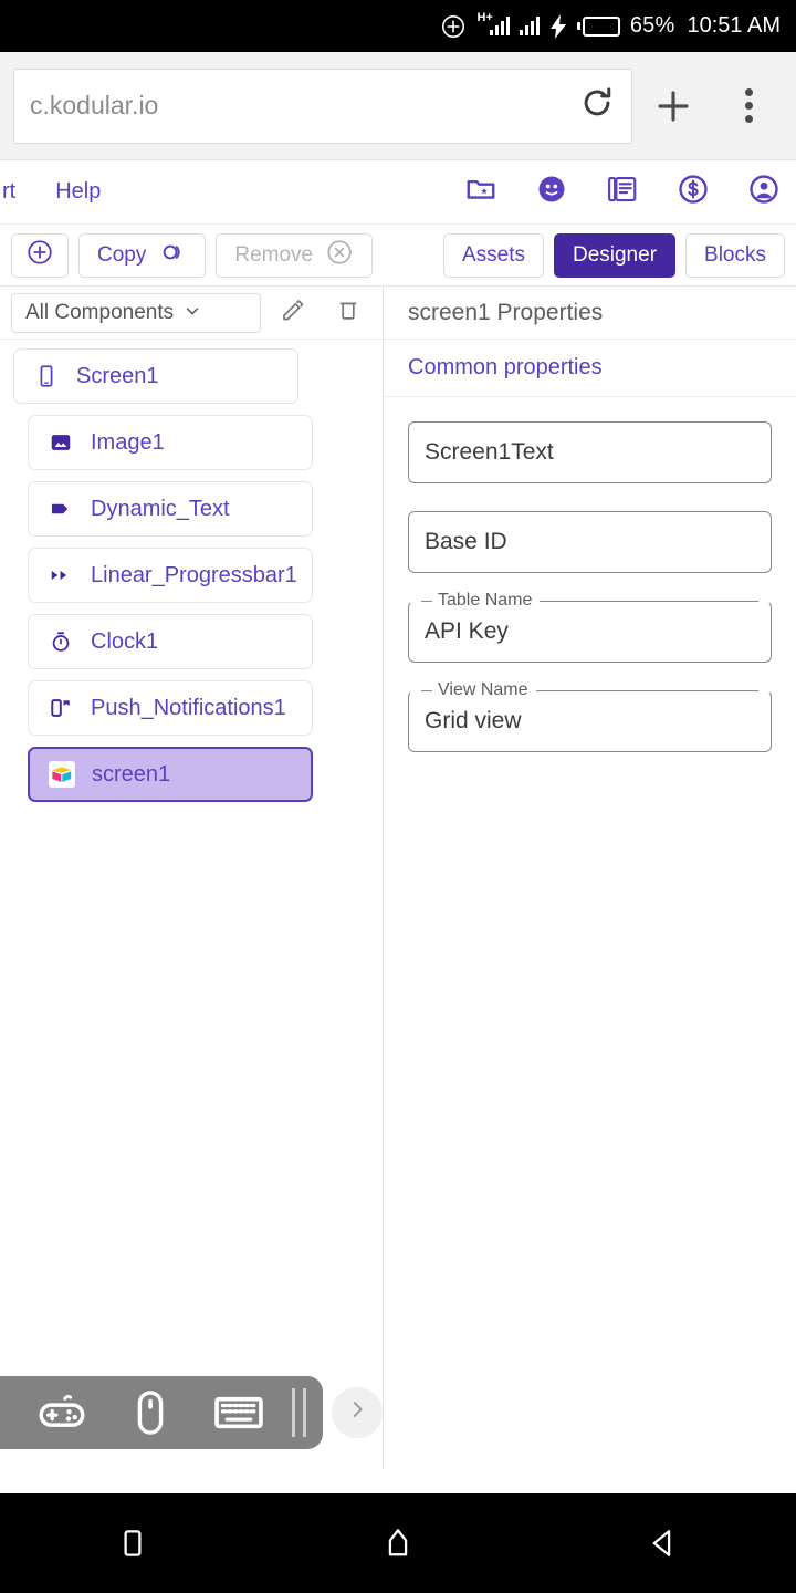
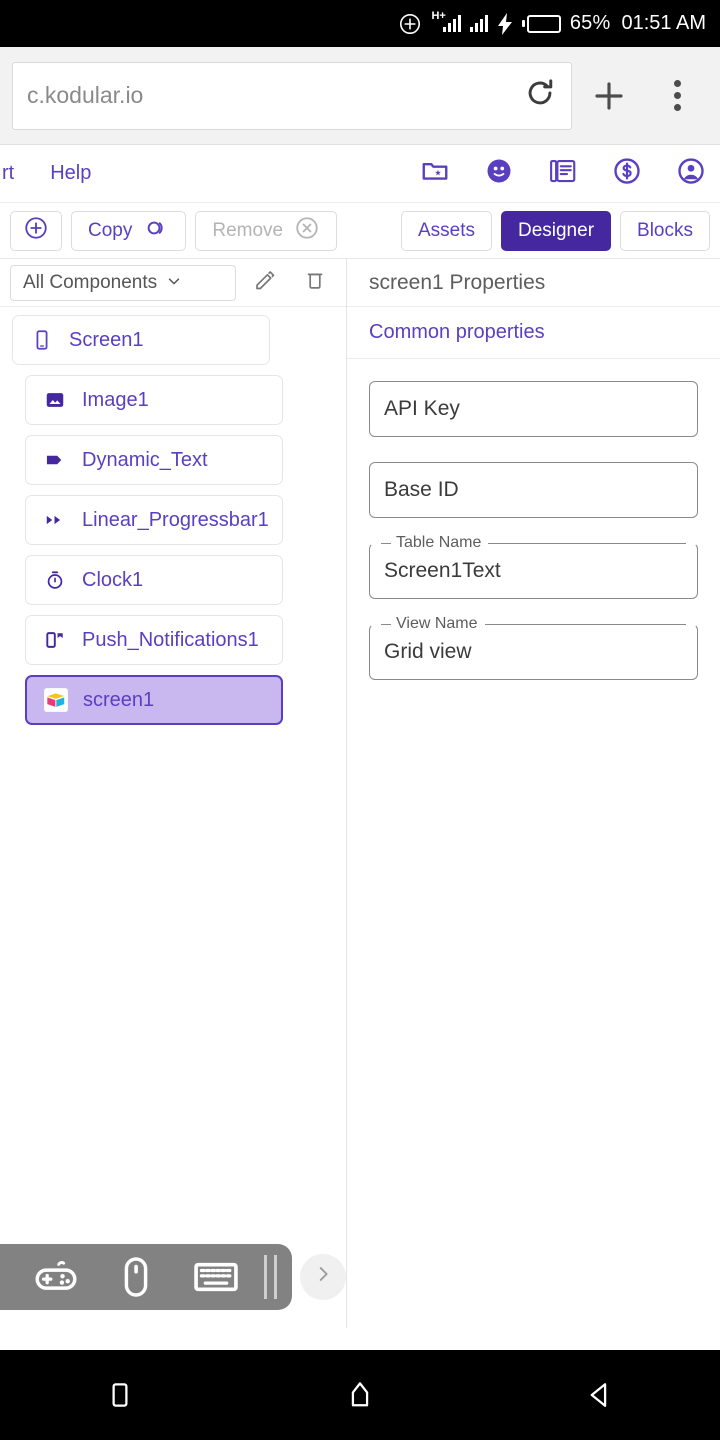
  H+
  65%
- 10:51 AM
+ 01:51 AM
  c.kodular.io
  rt
  Help
  Copy
  Remove
  Assets
  Designer
  Blocks
  All Components
  Screen1
  Image1
  Dynamic_Text
  Linear_Progressbar1
  Clock1
  Push_Notifications1
  screen1
  screen1 Properties
  Common properties
- Screen1Text
+ API Key
  Base ID
  Table Name
- API Key
+ Screen1Text
  View Name
  Grid view
